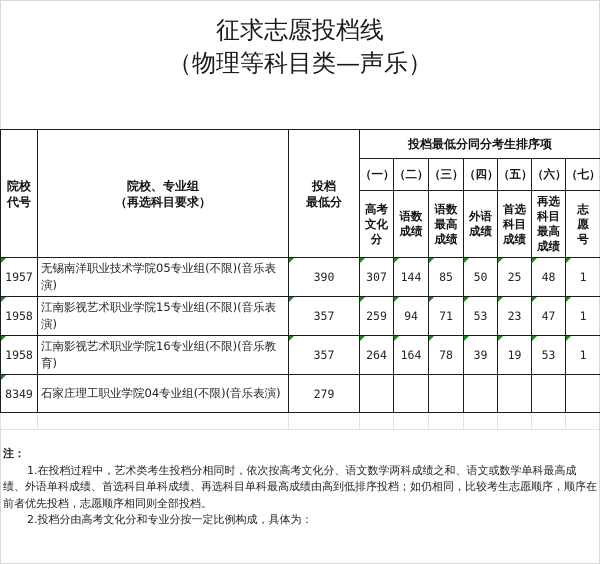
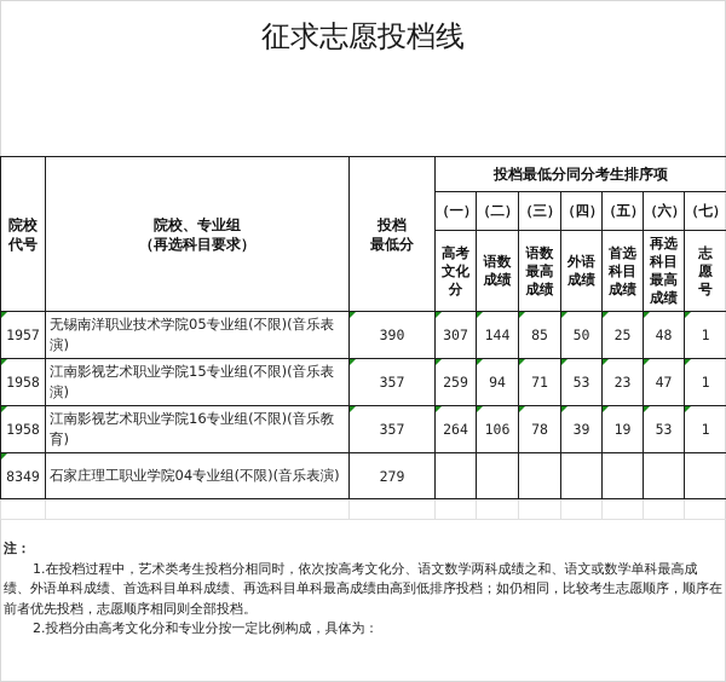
  征求志愿投档线
- （物理等科目类—声乐）
  院校 代号	院校、专业组 （再选科目要求）	投档 最低分	投档最低分同分考生排序项
  （一）	（二）	（三）	（四）	（五）	（六）	（七）
  高考文化分	语数成绩	语数最高成绩	外语成绩	首选科目成绩	再选科目最高成绩	志愿号
  1957	无锡南洋职业技术学院05专业组(不限)(音乐表演)	390	307	144	85	50	25	48	1
  1958	江南影视艺术职业学院15专业组(不限)(音乐表演)	357	259	94	71	53	23	47	1
- 1958	江南影视艺术职业学院16专业组(不限)(音乐教育)	357	264	164	78	39	19	53	1
+ 1958	江南影视艺术职业学院16专业组(不限)(音乐教育)	357	264	106	78	39	19	53	1
  8349	石家庄理工职业学院04专业组(不限)(音乐表演)	279
  注：
  1.在投档过程中，艺术类考生投档分相同时，依次按高考文化分、语文数学两科成绩之和、语文或数学单科最高成绩、外语单科成绩、首选科目单科成绩、再选科目单科最高成绩由高到低排序投档；如仍相同，比较考生志愿顺序，顺序在前者优先投档，志愿顺序相同则全部投档。
  2.投档分由高考文化分和专业分按一定比例构成，具体为：
